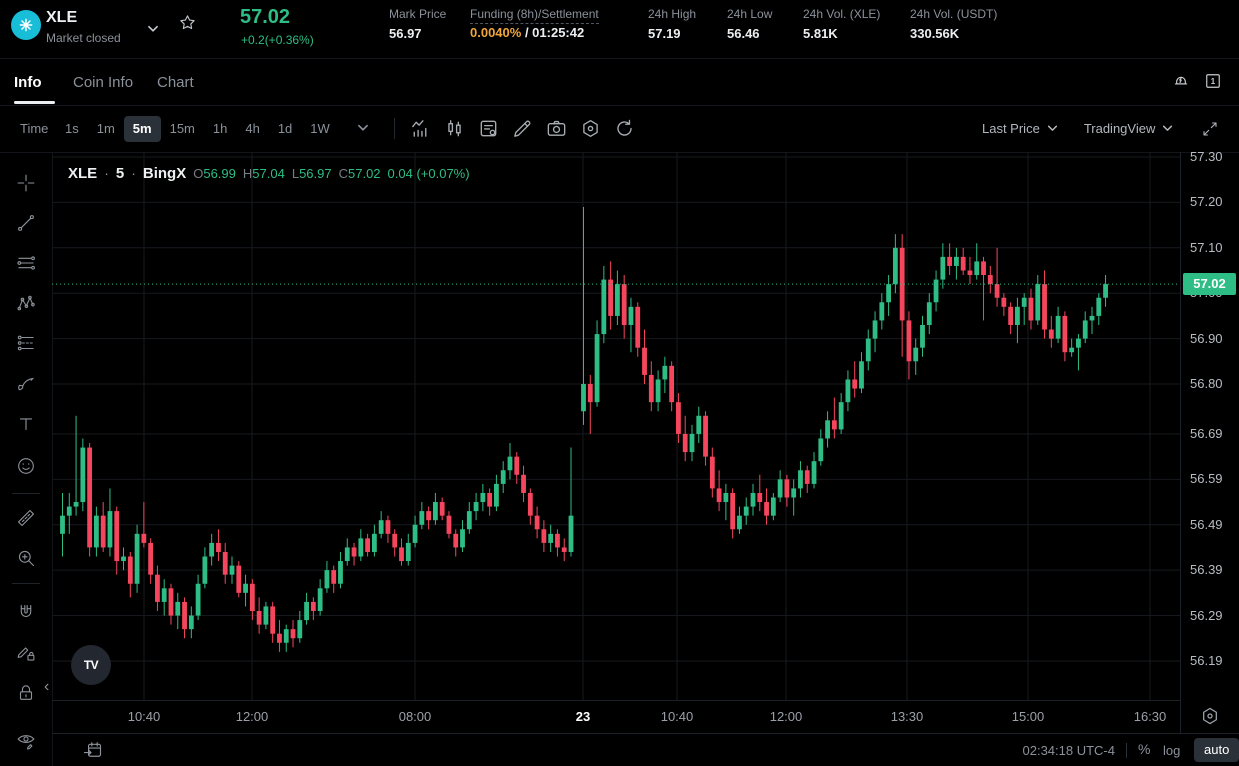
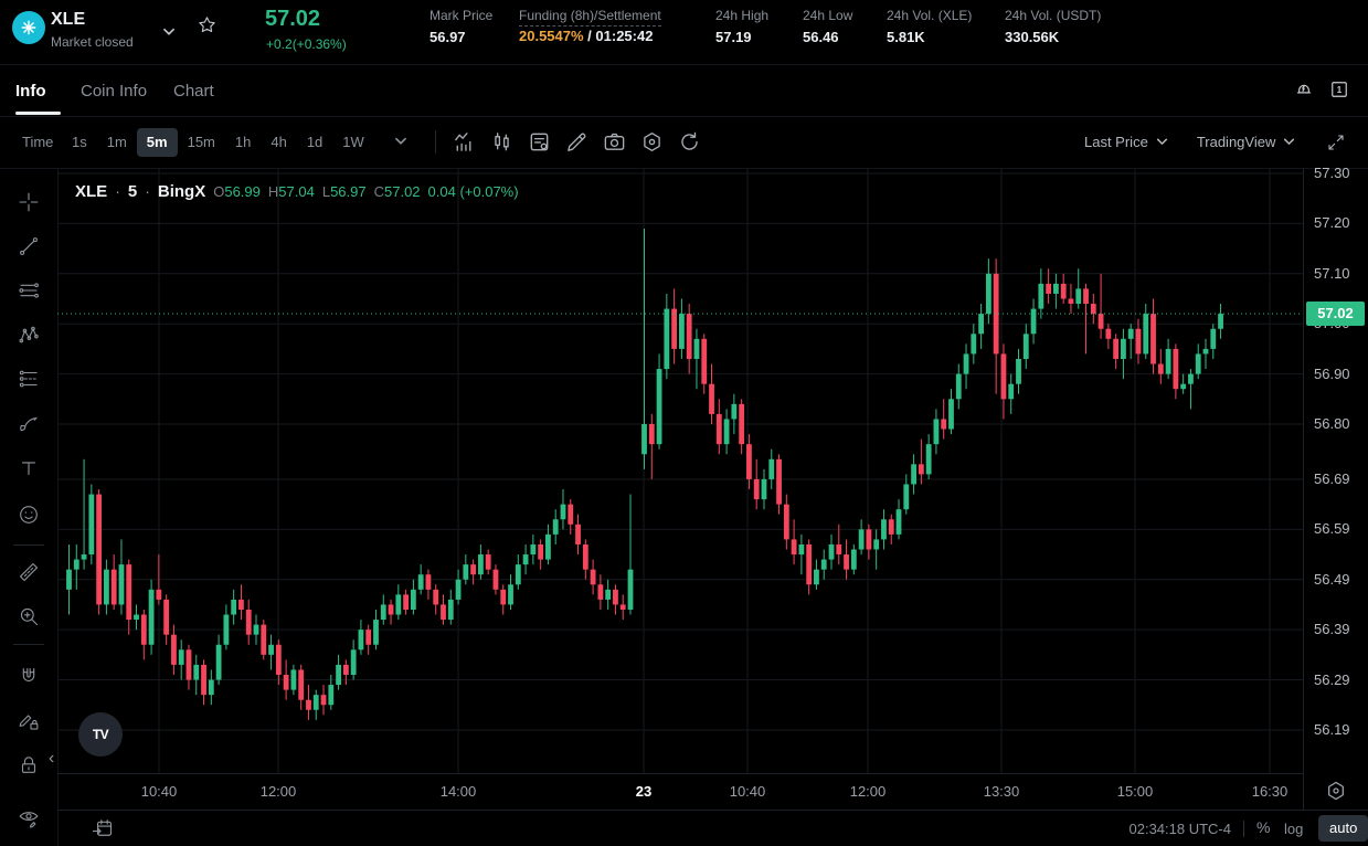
  XLE
  Market closed
  57.02
  +0.2(+0.36%)
  Mark Price
  56.97
  Funding (8h)/Settlement
- 0.0040% / 01:25:42
+ 20.5547% / 01:25:42
  24h High
  57.19
  24h Low
  56.46
  24h Vol. (XLE)
  5.81K
  24h Vol. (USDT)
  330.56K
  Info
  Coin Info
  Chart
  1
  Time
  1s
  1m
  5m
  15m
  1h
  4h
  1d
  1W
  Last Price
  TradingView
  XLE
  ·
  5
  ·
  BingX
  O56.99
  H57.04
  L56.97
  C57.02
  0.04 (+0.07%)
  TV
  ‹
  57.30
  57.20
  57.10
  56.90
  56.80
  56.69
  56.59
  56.49
  56.39
  56.29
  56.19
  57.02
  10:40
  12:00
- 08:00
+ 14:00
  23
  10:40
  12:00
  13:30
  15:00
  16:30
  02:34:18 UTC-4
  %
  log
  auto
